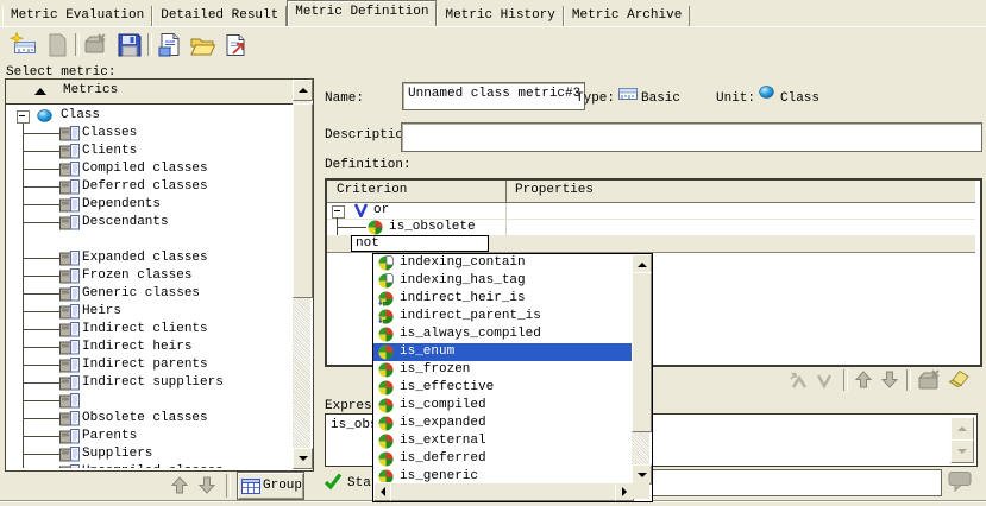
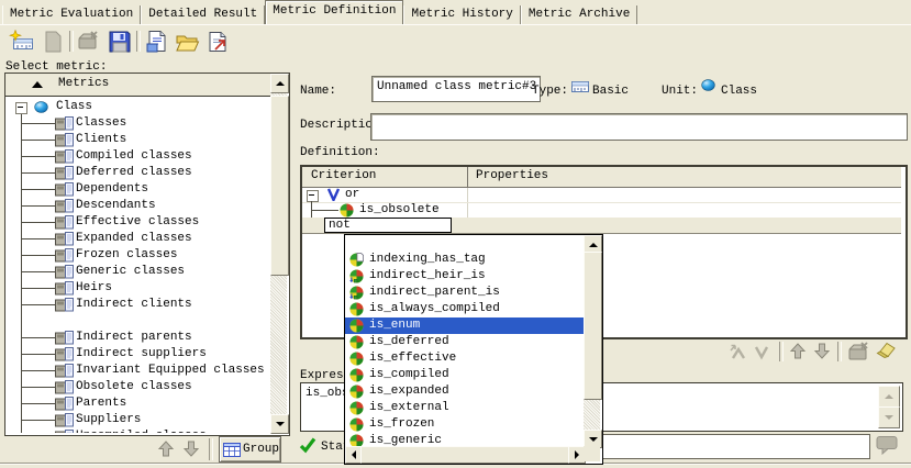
  Metric Evaluation
  Detailed Result
  Metric Definition
  Metric History
  Metric Archive
  Select metric:
  Metrics
  Class
  Classes
  Clients
  Compiled classes
  Deferred classes
  Dependents
  Descendants
+ Effective classes
  Expanded classes
  Frozen classes
  Generic classes
  Heirs
  Indirect clients
- Indirect heirs
  Indirect parents
  Indirect suppliers
+ Invariant Equipped classes
  Obsolete classes
  Parents
  Suppliers
  Group
  Name:
  Unnamed class metric#3
  Type:
  Basic
  Unit:
  Class
  Descriptio
  Definition:
  Criterion
  Properties
  or
  is_obsolete
  not
- indexing_contain
  indexing_has_tag
  indirect_heir_is
  indirect_parent_is
  is_always_compiled
  is_enum
- is_frozen
+ is_deferred
  is_effective
  is_compiled
  is_expanded
  is_external
- is_deferred
+ is_frozen
  is_generic
